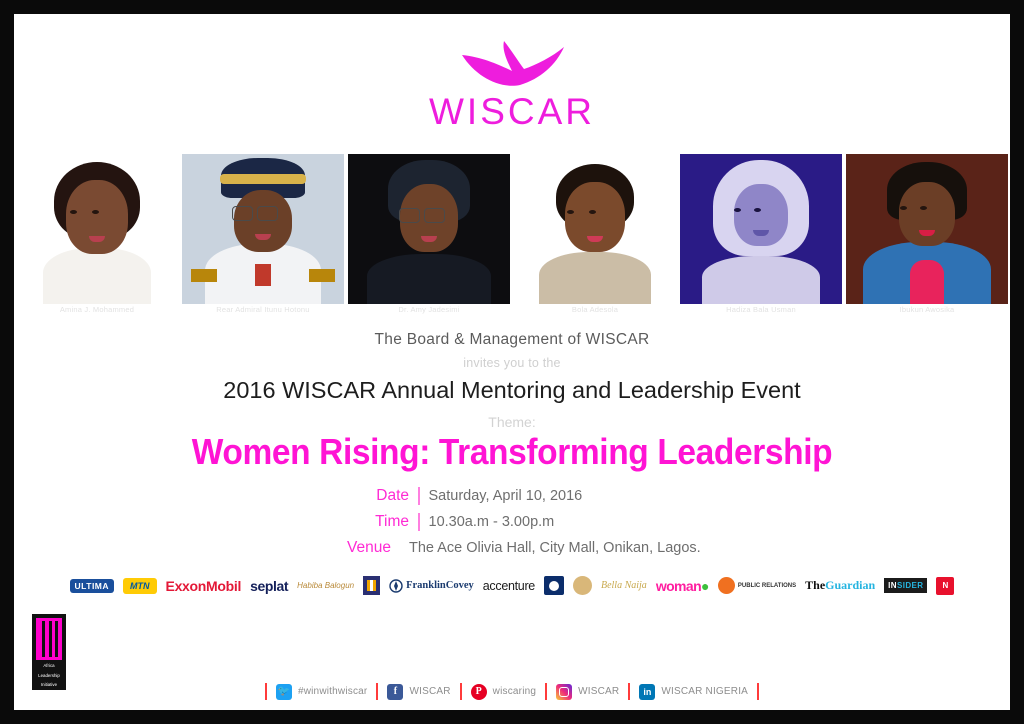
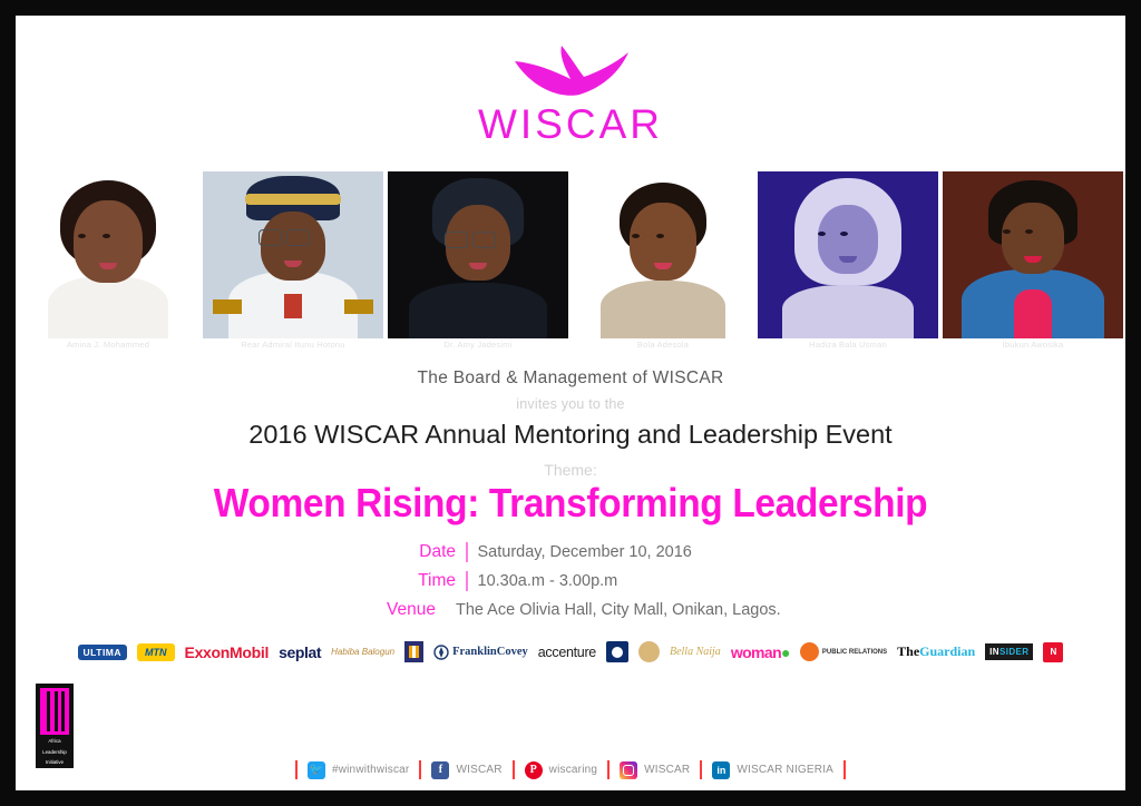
  WISCAR
  Amina J. Mohammed
  Rear Admiral Itunu Hotonu
  Dr. Amy Jadesimi
  Bola Adesola
  Hadiza Bala Usman
  Ibukun Awosika
  The Board & Management of WISCAR
  invites you to the
  2016 WISCAR Annual Mentoring and Leadership Event
  Theme:
  Women Rising: Transforming Leadership
  Date
- Saturday, April 10, 2016
+ Saturday, December 10, 2016
  Time
  10.30a.m - 3.00p.m
  Venue
  The Ace Olivia Hall, City Mall, Onikan, Lagos.
  ULTIMA
  MTN
  ExxonMobil
  seplat
  Habiba Balogun
  FranklinCovey
  accenture
  Bella Naija
  woman
  ●
  TheGuardian
  INSIDER
  N
  🐦
  #winwithwiscar
  f
  WISCAR
  P
  wiscaring
  WISCAR
  in
  WISCAR NIGERIA
